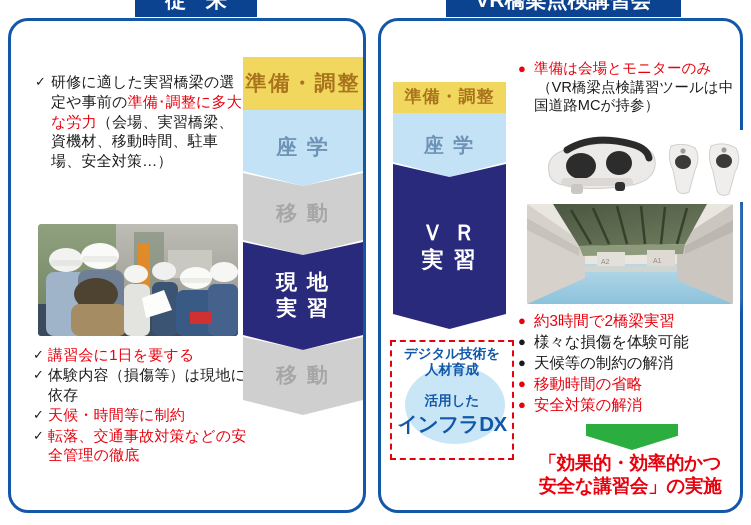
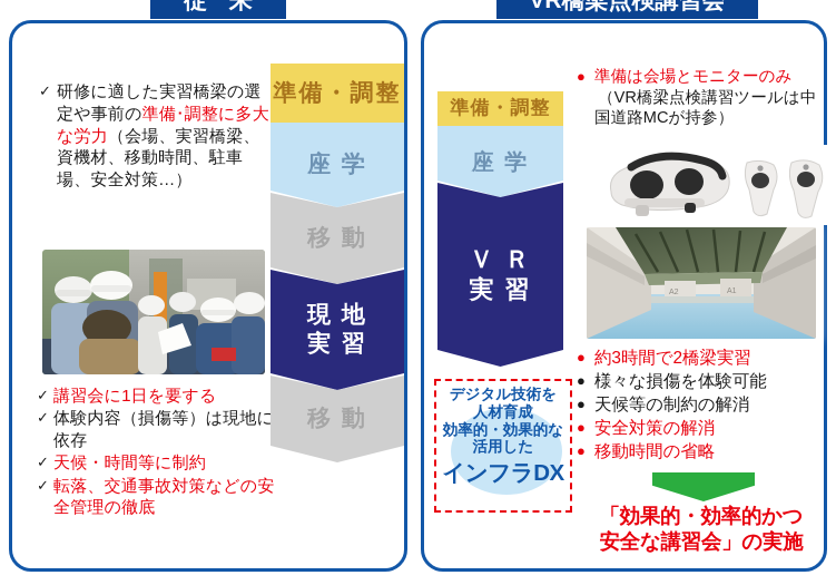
  ✓
  研修に適した実習橋梁の選定や事前の準備･調整に多大な労力（会場、実習橋梁、資機材、移動時間、駐車場、安全対策…）
  ✓
  講習会に1日を要する
  ✓
  体験内容（損傷等）は現地に依存
  ✓
  天候・時間等に制約
  ✓
  転落、交通事故対策などの安全管理の徹底
  準備・調整
  座 学
  移 動
  現 地
  実 習
  移 動
  従 来
  準備・調整
  座 学
  Ｖ Ｒ
  実 習
  デジタル技術を
  人材育成
+ 効率的・効果的な
  活用した
  インフラDX
  ●
  準備は会場とモニターのみ（VR橋梁点検講習ツールは中国道路MCが持参）
  ●
  約3時間で2橋梁実習
  ●
  様々な損傷を体験可能
  ●
  天候等の制約の解消
  ●
- 移動時間の省略
+ 安全対策の解消
  ●
- 安全対策の解消
+ 移動時間の省略
  「効果的・効率的かつ
  安全な講習会」の実施
  VR橋梁点検講習会
